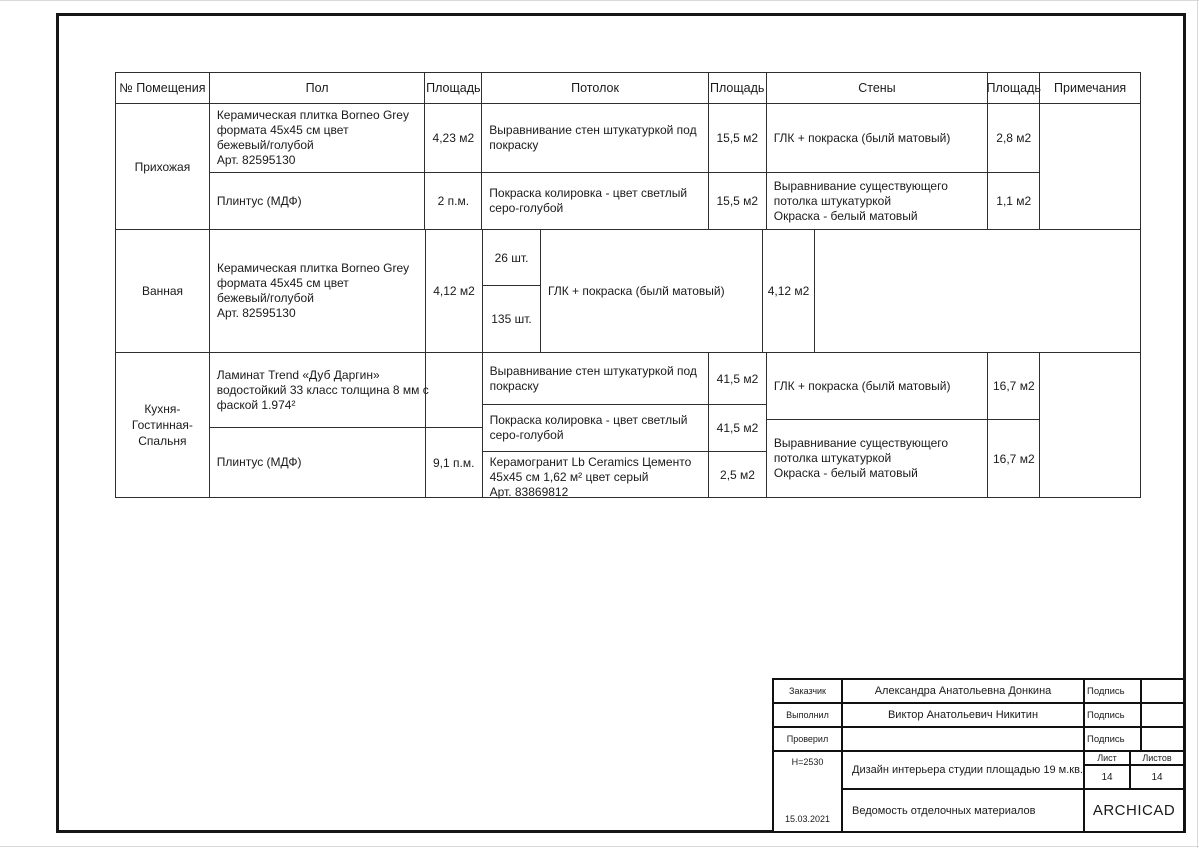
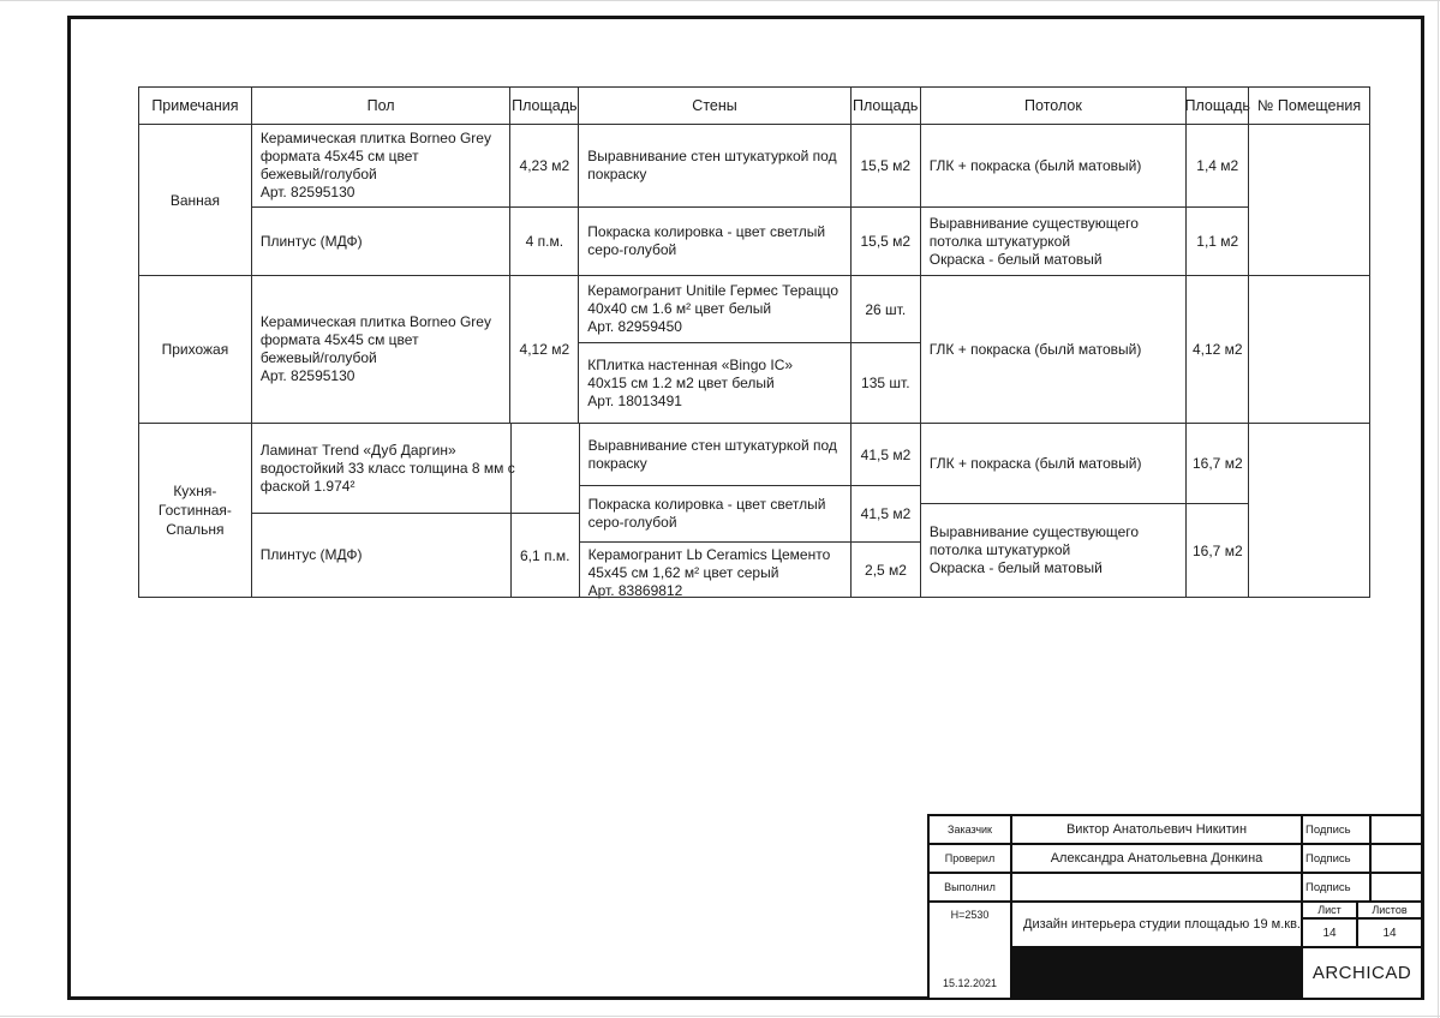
- № Помещения
+ Примечания
  Пол
  Площадь
- Потолок
+ Стены
  Площадь
- Стены
+ Потолок
  Площадь
- Примечания
+ № Помещения
- Прихожая
+ Ванная
  Керамическая плитка Borneo Grey
  формата 45х45 см цвет
  бежевый/голубой
  Арт. 82595130
  Плинтус (МДФ)
  4,23 м2
- 2 п.м.
+ 4 п.м.
  Выравнивание стен штукатуркой под
  покраску
  Покраска колировка - цвет светлый
  серо-голубой
  15,5 м2
  15,5 м2
  ГЛК + покраска (былй матовый)
  Выравнивание существующего
  потолка штукатуркой
  Окраска - белый матовый
- 2,8 м2
+ 1,4 м2
  1,1 м2
- Ванная
+ Прихожая
  Керамическая плитка Borneo Grey
  формата 45х45 см цвет
  бежевый/голубой
  Арт. 82595130
  4,12 м2
+ Керамогранит Unitile Гермес Тераццо
+ 40х40 см 1.6 м² цвет белый
+ Арт. 82959450
+ КПлитка настенная «Bingo IC»
+ 40х15 см 1.2 м2 цвет белый
+ Арт. 18013491
  26 шт.
  135 шт.
  ГЛК + покраска (былй матовый)
  4,12 м2
  Кухня-
  Гостинная-
  Спальня
  Ламинат Trend «Дуб Даргин»
  водостойкий 33 класс толщина 8 мм
  фаской 1.974²
  Плинтус (МДФ)
- 9,1 п.м.
+ 6,1 п.м.
  Выравнивание стен штукатуркой под
  покраску
  Покраска колировка - цвет светлый
  серо-голубой
  Керамогранит Lb Ceramics Цементо
  45х45 см 1,62 м² цвет серый
  Арт. 83869812
  41,5 м2
  41,5 м2
  2,5 м2
  ГЛК + покраска (былй матовый)
  Выравнивание существующего
  потолка штукатуркой
  Окраска - белый матовый
  16,7 м2
  16,7 м2
  Заказчик
- Александра Анатольевна Донкина
+ Виктор Анатольевич Никитин
  Подпись
- Выполнил
+ Проверил
- Виктор Анатольевич Никитин
+ Александра Анатольевна Донкина
  Подпись
- Проверил
+ Выполнил
  Подпись
  H=2530
- 15.03.2021
+ 15.12.2021
  Дизайн интерьера студии площадью 19 м.кв.
- Ведомость отделочных материалов
  Лист
  Листов
  14
  14
  ARCHICAD
